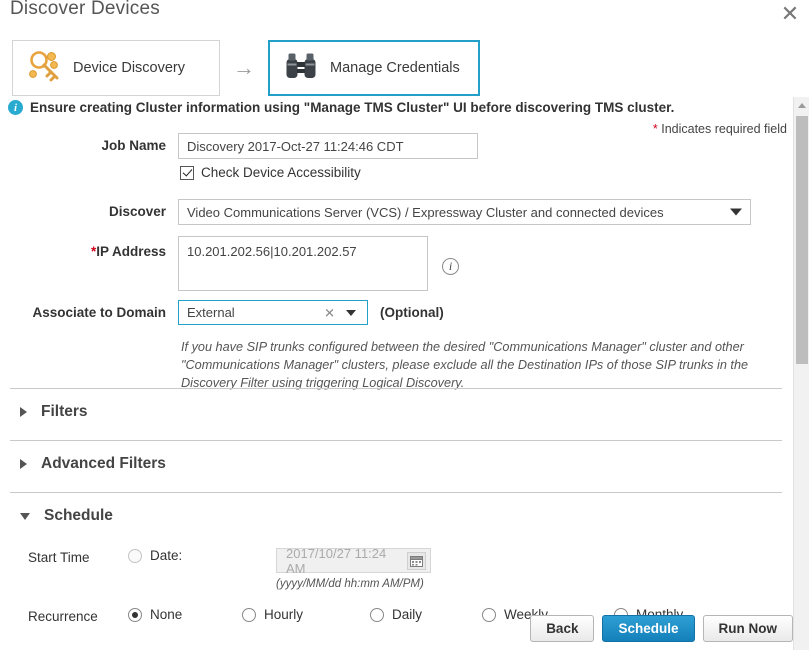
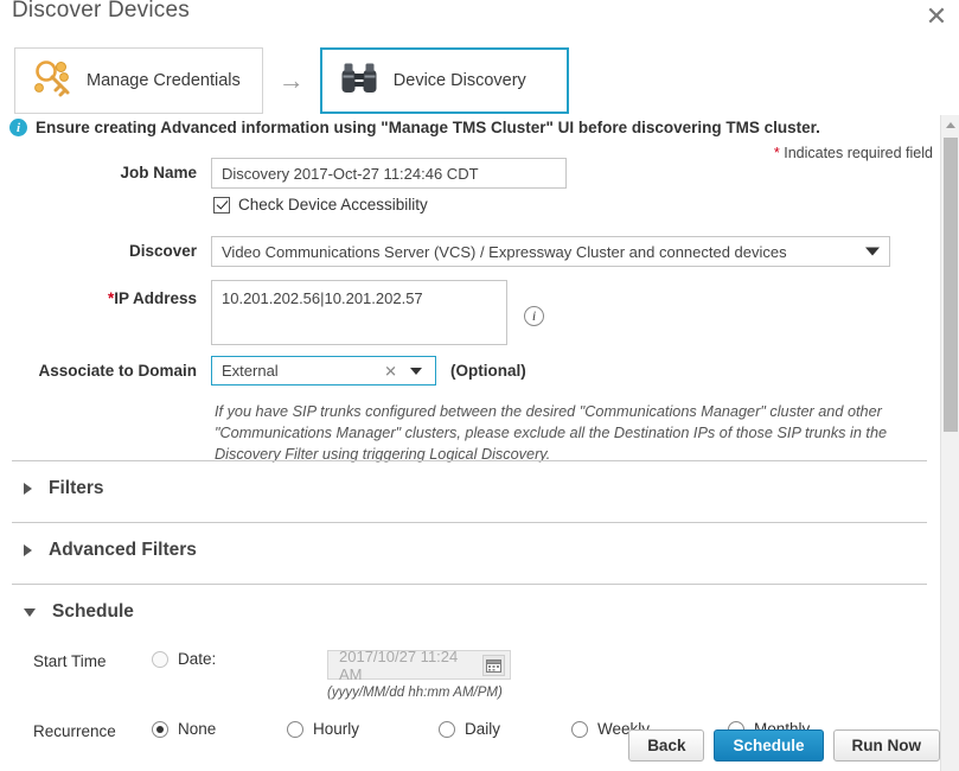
  Discover Devices
  ✕
- Device Discovery
+ Manage Credentials
  →
- Manage Credentials
+ Device Discovery
  i
- Ensure creating Cluster information using "Manage TMS Cluster" UI before discovering TMS cluster.
+ Ensure creating Advanced information using "Manage TMS Cluster" UI before discovering TMS cluster.
  * Indicates required field
  Job Name
  Discovery 2017-Oct-27 11:24:46 CDT
  Check Device Accessibility
  Discover
  Video Communications Server (VCS) / Expressway Cluster and connected devices
  *IP Address
  10.201.202.56|10.201.202.57
  i
  Associate to Domain
  External
  ✕
  (Optional)
  If you have SIP trunks configured between the desired "Communications Manager" cluster and other "Communications Manager" clusters, please exclude all the Destination IPs of those SIP trunks in the Discovery Filter using triggering Logical Discovery.
  Filters
  Advanced Filters
  Schedule
  Start Time
  Date:
  2017/10/27 11:24 AM
  (yyyy/MM/dd hh:mm AM/PM)
  Recurrence
  None
  Hourly
  Daily
  Back
  Schedule
  Run Now
